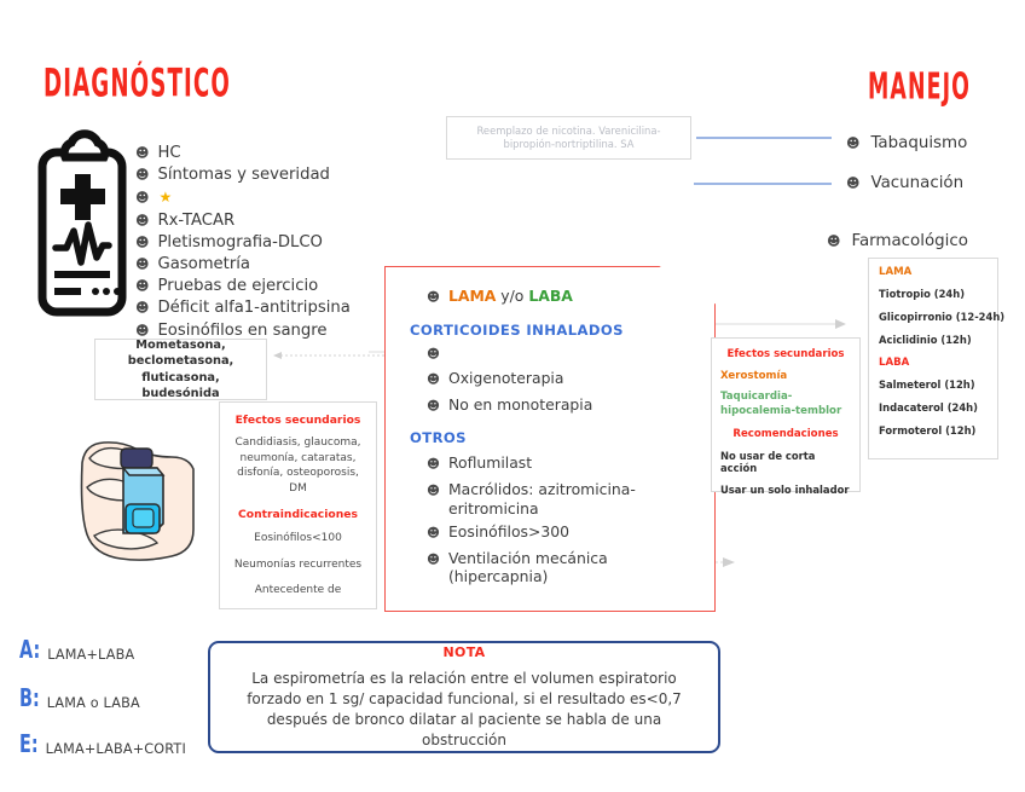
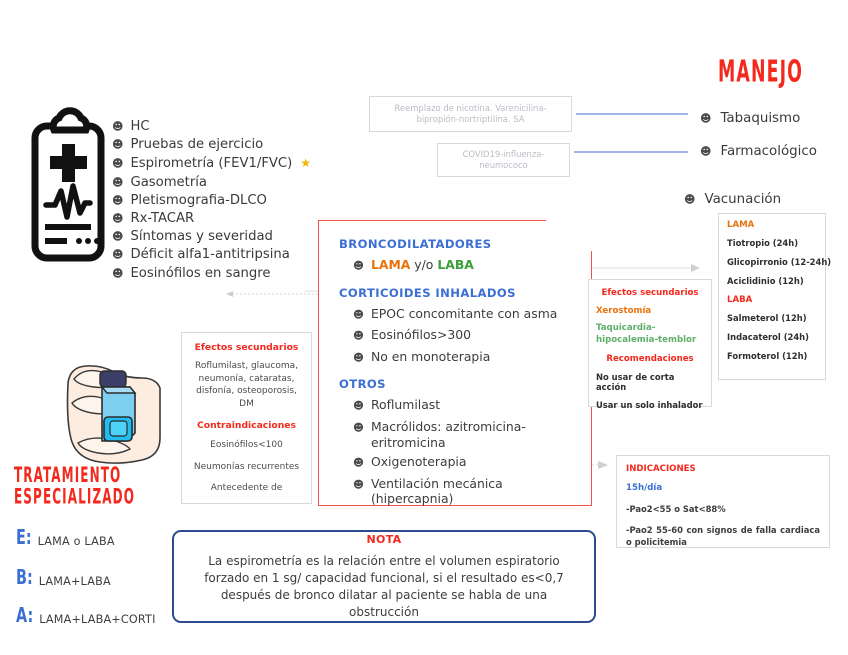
- DIAGNÓSTICO
  ☻
  HC
  ☻
- Síntomas y severidad
+ Pruebas de ejercicio
  ☻
+ Espirometría (FEV1/FVC)
  ★
  ☻
- Rx-TACAR
+ Gasometría
  ☻
  Pletismografia-DLCO
  ☻
- Gasometría
+ Rx-TACAR
  ☻
- Pruebas de ejercicio
+ Síntomas y severidad
  ☻
  Déficit alfa1-antitripsina
  ☻
  Eosinófilos en sangre
  Reemplazo de nicotina. Varenicilina-bipropión-nortriptilina. SA
+ COVID19-influenza-neumococo
  MANEJO
  ☻
  Tabaquismo
  ☻
- Vacunación
+ Farmacológico
  ☻
- Farmacológico
+ Vacunación
+ BRONCODILATADORES
  ☻
  LAMA y/o LABA
  CORTICOIDES INHALADOS
  ☻
+ EPOC concomitante con asma
  ☻
- Oxigenoterapia
+ Eosinófilos>300
  ☻
  No en monoterapia
  OTROS
  ☻
  Roflumilast
  ☻
  Macrólidos: azitromicina-eritromicina
  ☻
- Eosinófilos>300
+ Oxigenoterapia
  ☻
  Ventilación mecánica (hipercapnia)
- Mometasona, beclometasona, fluticasona, budesónida
  Efectos secundarios
- Candidiasis, glaucoma, neumonía, cataratas, disfonía, osteoporosis, DM
+ Roflumilast, glaucoma, neumonía, cataratas, disfonía, osteoporosis, DM
  Contraindicaciones
  Eosinófilos<100
  Neumonías recurrentes
  Antecedente de
  Efectos secundarios
  Xerostomía
  Taquicardia-hipocalemia-temblor
  Recomendaciones
  No usar de corta acción
  Usar un solo inhalador
  LAMA
  Tiotropio (24h)
  Glicopirronio (12-24h)
  Aciclidinio (12h)
  LABA
  Salmeterol (12h)
  Indacaterol (24h)
  Formoterol (12h)
+ INDICACIONES
+ 15h/día
+ -Pao2<55 o Sat<88%
+ -Pao2 55-60 con signos de falla cardiaca o policitemia
  NOTA
  La espirometría es la relación entre el volumen espiratorio forzado en 1 sg/ capacidad funcional, si el resultado es<0,7 después de bronco dilatar al paciente se habla de una obstrucción
+ TRATAMIENTO
+ ESPECIALIZADO
- A:
+ E:
- LAMA+LABA
+ LAMA o LABA
  B:
- LAMA o LABA
+ LAMA+LABA
- E:
+ A:
  LAMA+LABA+CORTI
